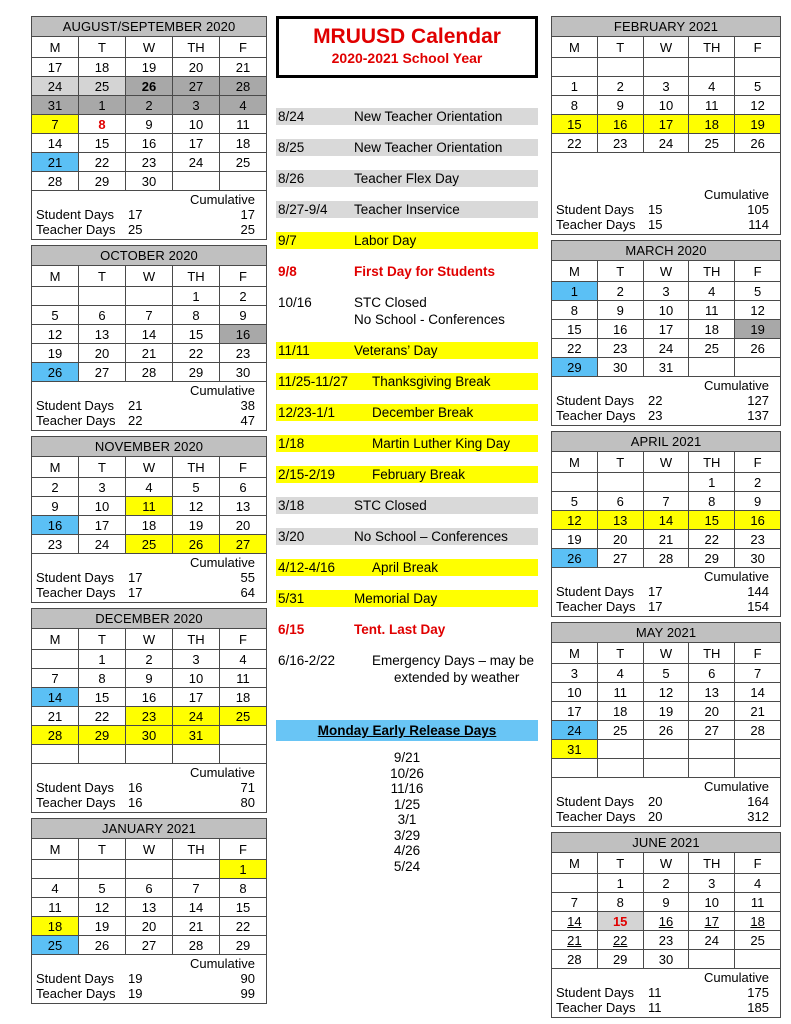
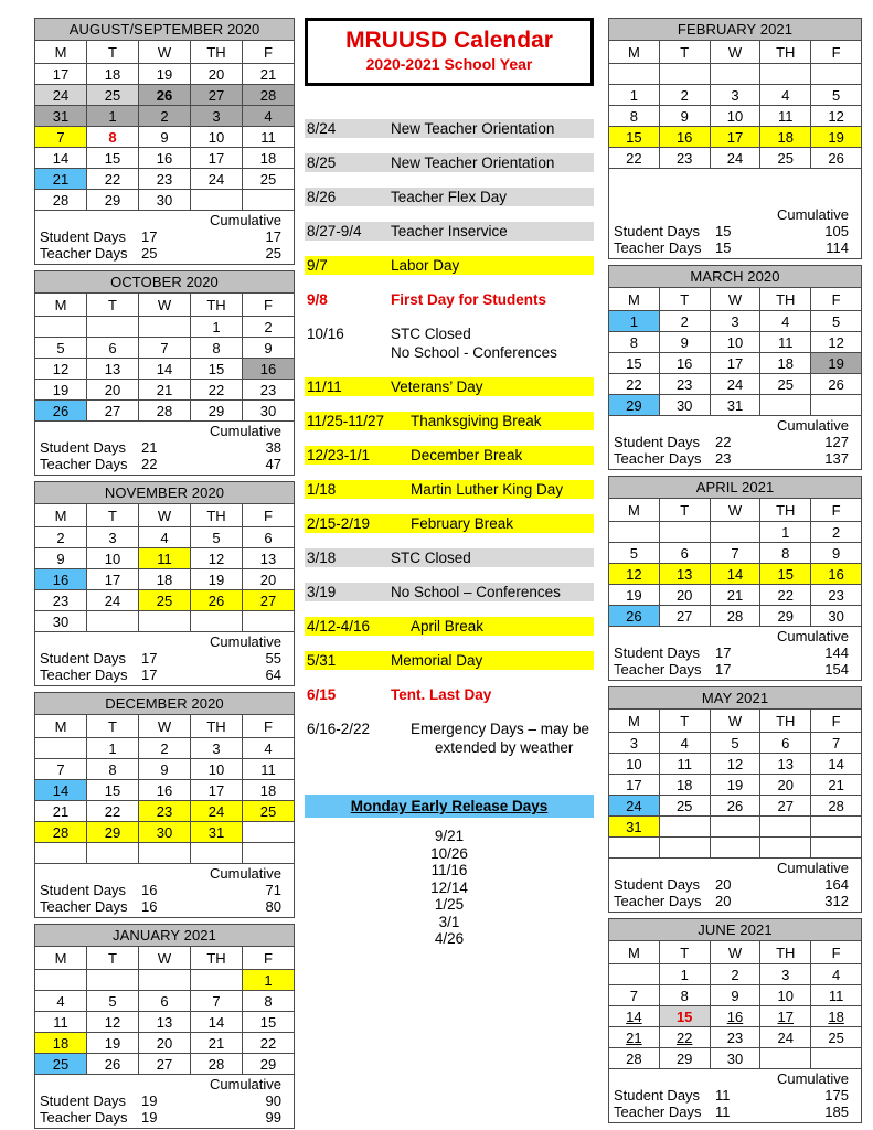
  AUGUST/SEPTEMBER 2020
  M	T	W	TH	F
  17	18	19	20	21
  24	25	26	27	28
  31	1	2	3	4
  7	8	9	10	11
  14	15	16	17	18
  21	22	23	24	25
  28	29	30
  CumulativeStudent Days 17 17Teacher Days 25 25
  OCTOBER 2020
  M	T	W	TH	F
  			1	2
  5	6	7	8	9
  12	13	14	15	16
  19	20	21	22	23
  26	27	28	29	30
  CumulativeStudent Days 21 38Teacher Days 22 47
  NOVEMBER 2020
  M	T	W	TH	F
  2	3	4	5	6
  9	10	11	12	13
  16	17	18	19	20
  23	24	25	26	27
+ 30
  CumulativeStudent Days 17 55Teacher Days 17 64
  DECEMBER 2020
  M	T	W	TH	F
  	1	2	3	4
  7	8	9	10	11
  14	15	16	17	18
  21	22	23	24	25
  28	29	30	31
  CumulativeStudent Days 16 71Teacher Days 16 80
  JANUARY 2021
  M	T	W	TH	F
  				1
  4	5	6	7	8
  11	12	13	14	15
  18	19	20	21	22
  25	26	27	28	29
  CumulativeStudent Days 19 90Teacher Days 19 99
  MRUUSD Calendar
  2020-2021 School Year
  8/24
  New Teacher Orientation
  8/25
  New Teacher Orientation
  8/26
  Teacher Flex Day
  8/27-9/4
  Teacher Inservice
  9/7
  Labor Day
  9/8
  First Day for Students
  10/16
  STC Closed
  No School - Conferences
  11/11
  Veterans’ Day
  11/25-11/27
  Thanksgiving Break
  12/23-1/1
  December Break
  1/18
  Martin Luther King Day
  2/15-2/19
  February Break
  3/18
  STC Closed
- 3/20
+ 3/19
  No School – Conferences
  4/12-4/16
  April Break
  5/31
  Memorial Day
  6/15
  Tent. Last Day
  6/16-2/22
  Emergency Days – may be
  extended by weather
  Monday Early Release Days
  9/21
  10/26
  11/16
+ 12/14
  1/25
  3/1
- 3/29
  4/26
- 5/24
  FEBRUARY 2021
  M	T	W	TH	F
  1	2	3	4	5
  8	9	10	11	12
  15	16	17	18	19
  22	23	24	25	26
  CumulativeStudent Days 15 105Teacher Days 15 114
  MARCH 2020
  M	T	W	TH	F
  1	2	3	4	5
  8	9	10	11	12
  15	16	17	18	19
  22	23	24	25	26
  29	30	31
  CumulativeStudent Days 22 127Teacher Days 23 137
  APRIL 2021
  M	T	W	TH	F
  			1	2
  5	6	7	8	9
  12	13	14	15	16
  19	20	21	22	23
  26	27	28	29	30
  CumulativeStudent Days 17 144Teacher Days 17 154
  MAY 2021
  M	T	W	TH	F
  3	4	5	6	7
  10	11	12	13	14
  17	18	19	20	21
  24	25	26	27	28
  31
  CumulativeStudent Days 20 164Teacher Days 20 312
  JUNE 2021
  M	T	W	TH	F
  	1	2	3	4
  7	8	9	10	11
  14	15	16	17	18
  21	22	23	24	25
  28	29	30
  CumulativeStudent Days 11 175Teacher Days 11 185
